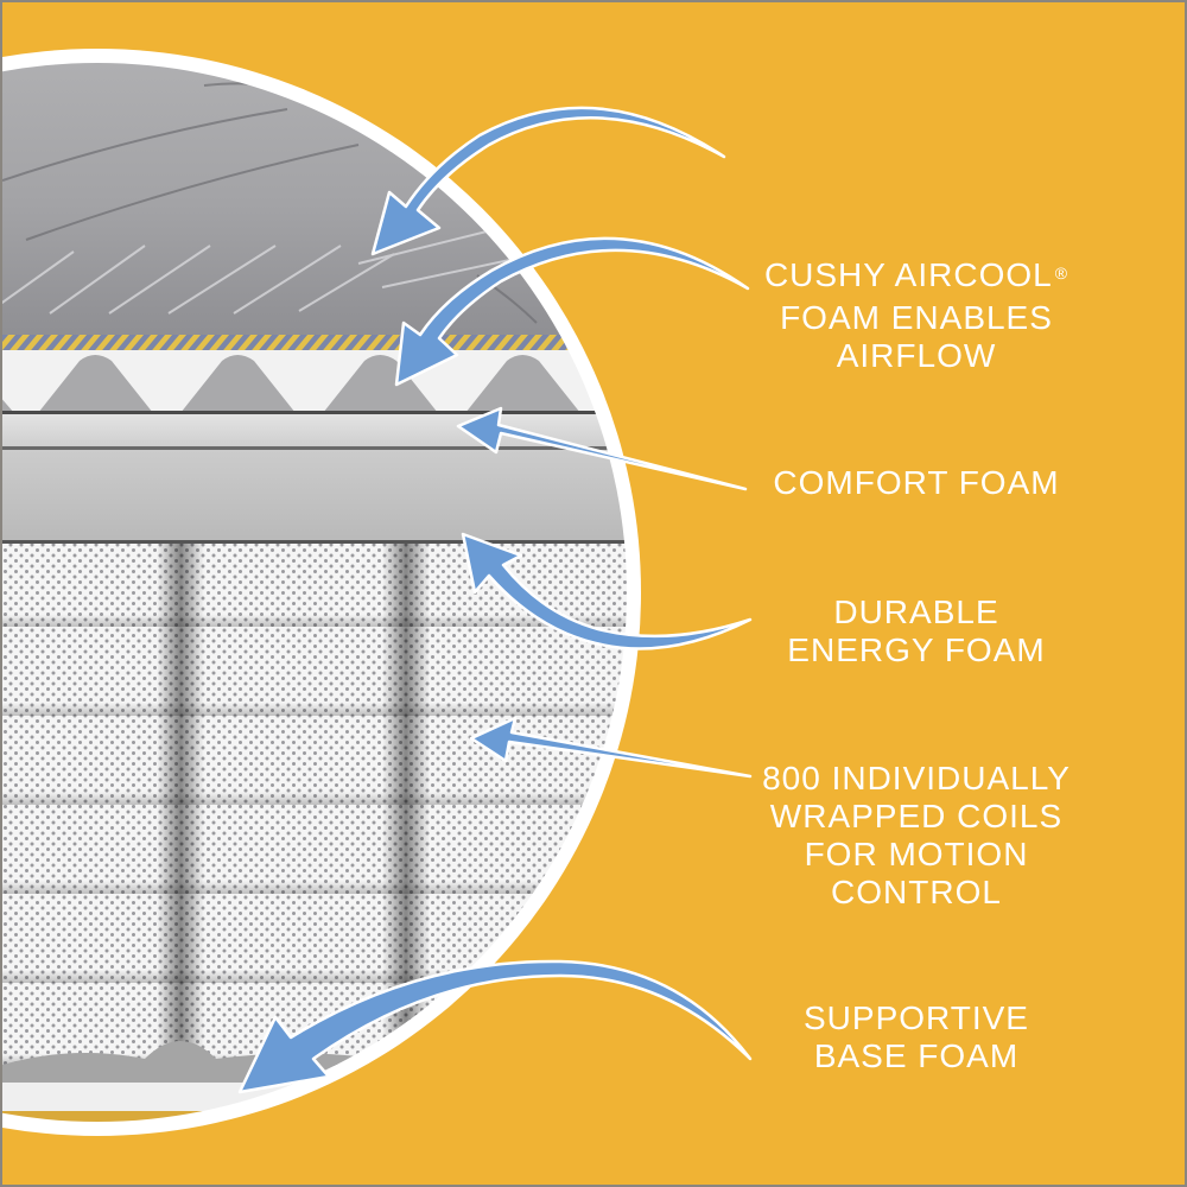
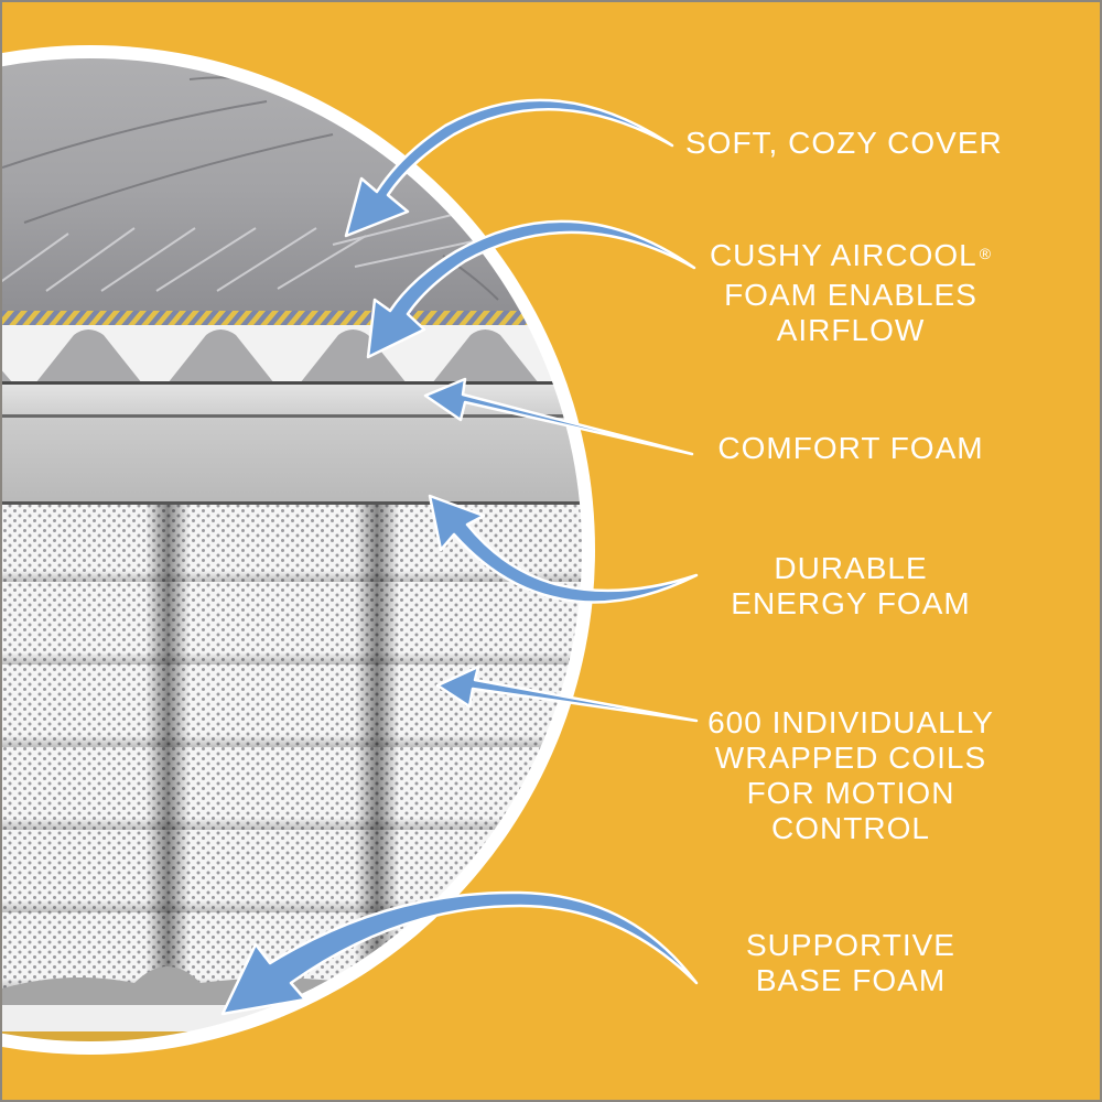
+ SOFT, COZY COVER
  CUSHY AIRCOOL ®
  FOAM ENABLES
  AIRFLOW
  COMFORT FOAM
  DURABLE
  ENERGY FOAM
- 800 INDIVIDUALLY
+ 600 INDIVIDUALLY
  WRAPPED COILS
  FOR MOTION
  CONTROL
  SUPPORTIVE
  BASE FOAM
